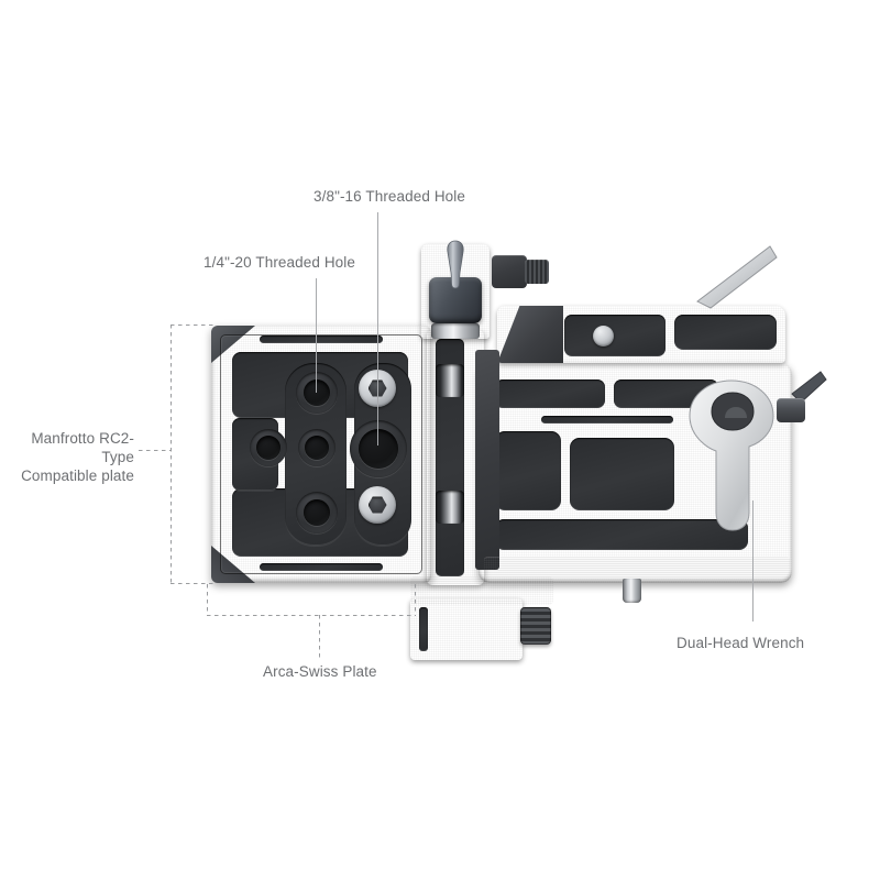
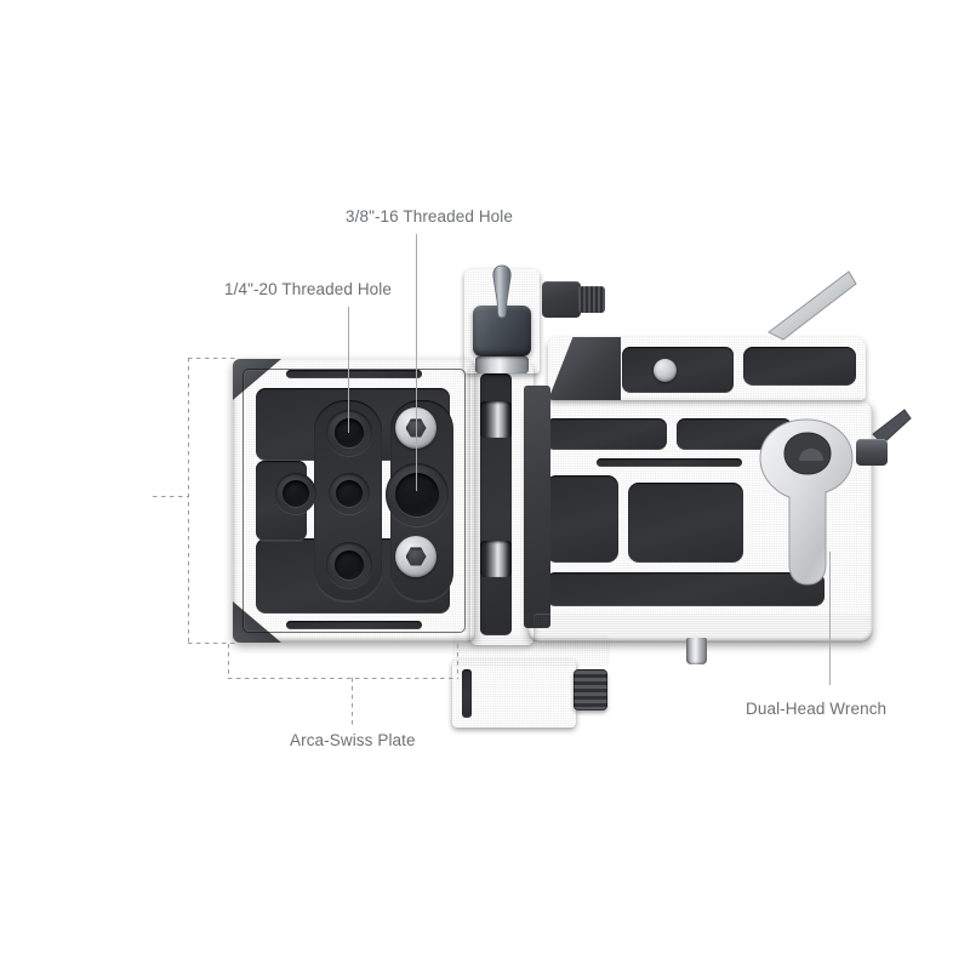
  3/8"-16 Threaded Hole
  1/4"-20 Threaded Hole
- Manfrotto RC2-Type
- Compatible plate
  Arca-Swiss Plate
  Dual-Head Wrench
